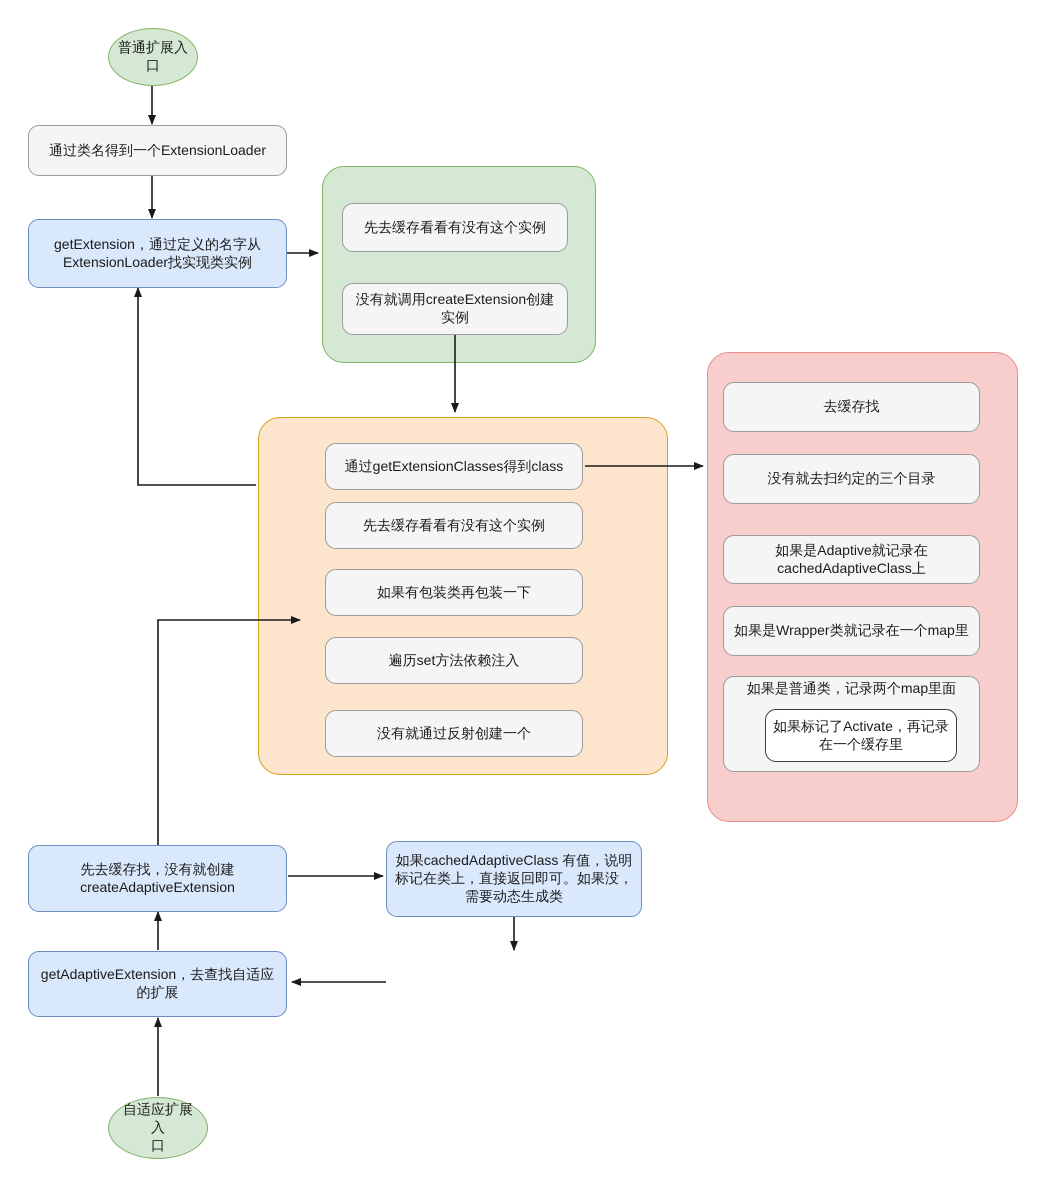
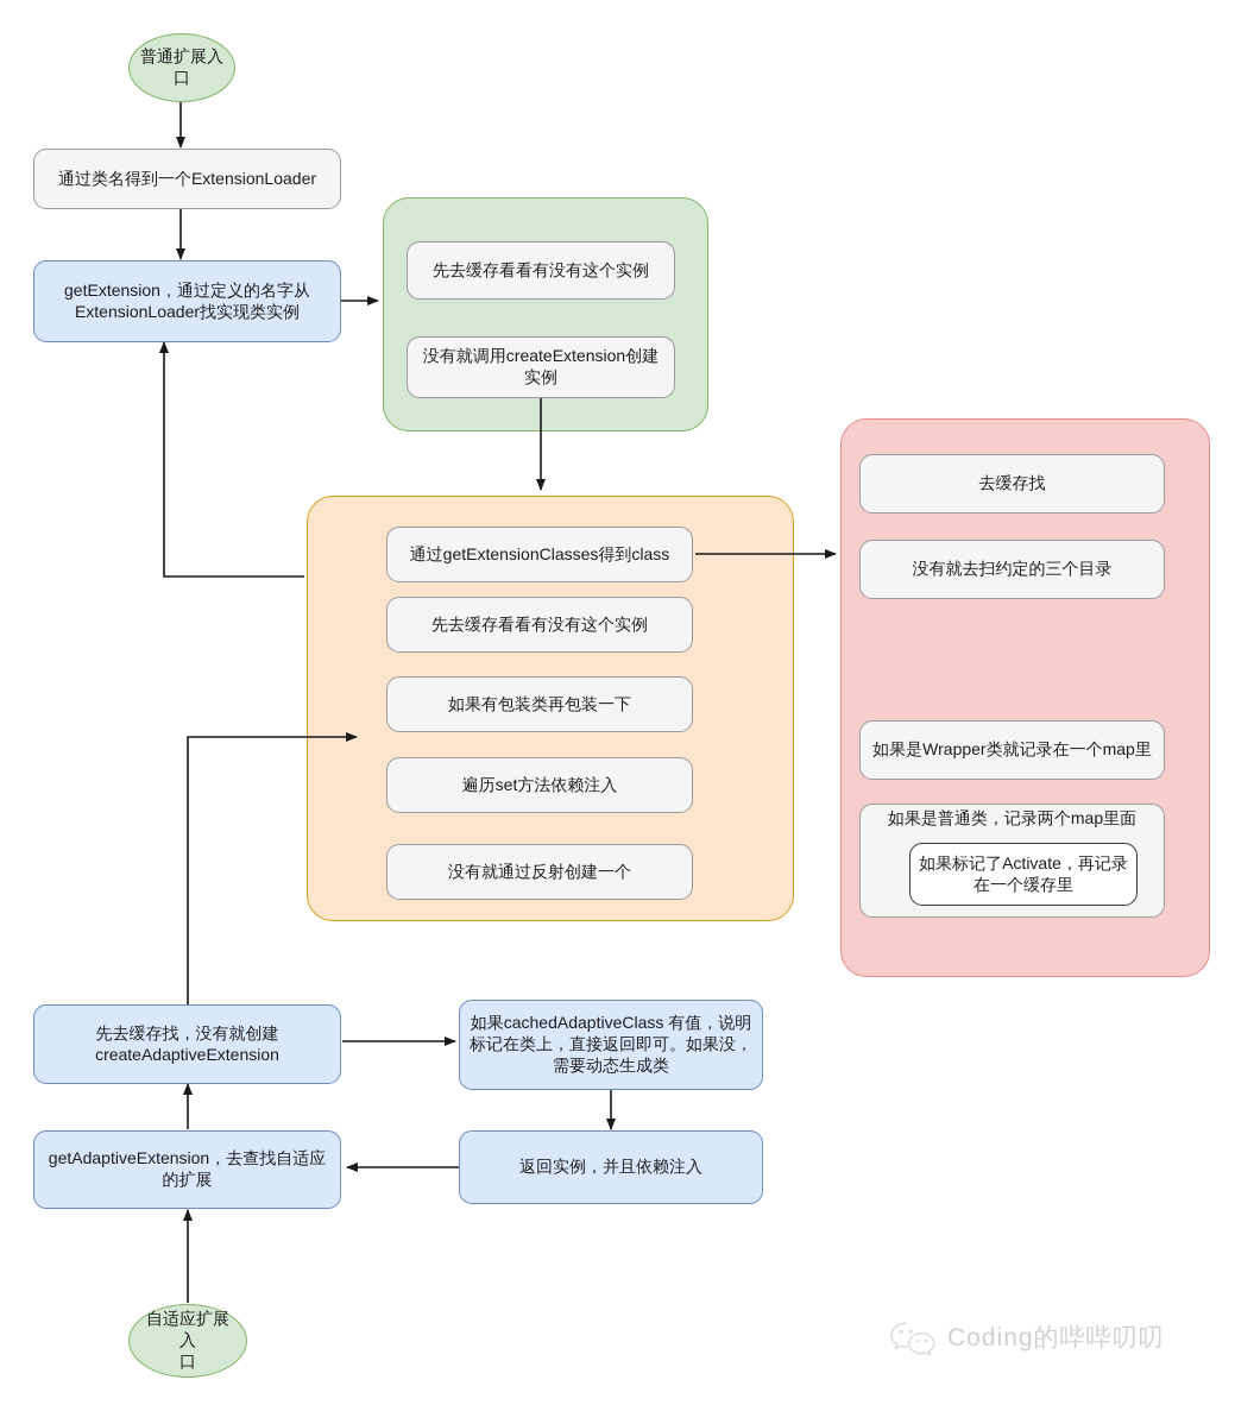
  普通扩展入口
  通过类名得到一个ExtensionLoader
  getExtension，通过定义的名字从ExtensionLoader找实现类实例
  先去缓存看看有没有这个实例
  没有就调用createExtension创建实例
  通过getExtensionClasses得到class
  先去缓存看看有没有这个实例
  如果有包装类再包装一下
  遍历set方法依赖注入
  没有就通过反射创建一个
  去缓存找
  没有就去扫约定的三个目录
- 如果是Adaptive就记录在cachedAdaptiveClass上
  如果是Wrapper类就记录在一个map里
  如果是普通类，记录两个map里面
  如果标记了Activate，再记录在一个缓存里
  先去缓存找，没有就创建createAdaptiveExtension
  如果cachedAdaptiveClass 有值，说明标记在类上，直接返回即可。如果没，需要动态生成类
+ 返回实例，并且依赖注入
  getAdaptiveExtension，去查找自适应的扩展
  自适应扩展入
  口
+ Coding的哔哔叨叨
